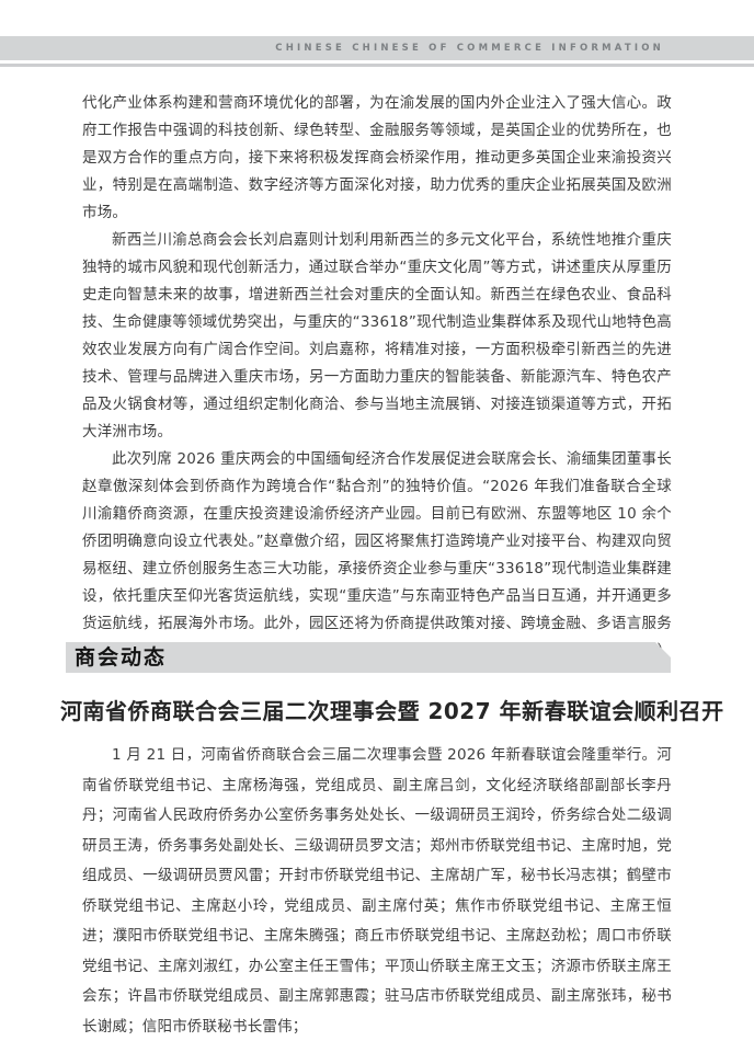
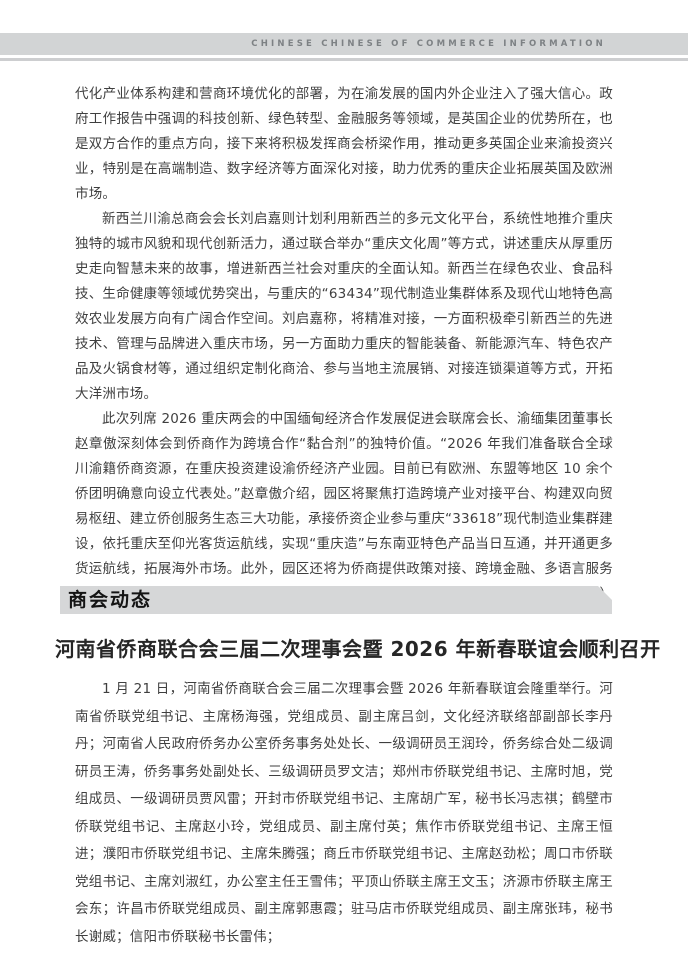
  CHINESE CHINESE OF COMMERCE INFORMATION
  代化产业体系构建和营商环境优化的部署，为在渝发展的国内外企业注入了强大信心。政府工作报告中强调的科技创新、绿色转型、金融服务等领域，是英国企业的优势所在，也是双方合作的重点方向，接下来将积极发挥商会桥梁作用，推动更多英国企业来渝投资兴业，特别是在高端制造、数字经济等方面深化对接，助力优秀的重庆企业拓展英国及欧洲市场。
- 新西兰川渝总商会会长刘启嘉则计划利用新西兰的多元文化平台，系统性地推介重庆独特的城市风貌和现代创新活力，通过联合举办“重庆文化周”等方式，讲述重庆从厚重历史走向智慧未来的故事，增进新西兰社会对重庆的全面认知。新西兰在绿色农业、食品科技、生命健康等领域优势突出，与重庆的“33618”现代制造业集群体系及现代山地特色高效农业发展方向有广阔合作空间。刘启嘉称，将精准对接，一方面积极牵引新西兰的先进技术、管理与品牌进入重庆市场，另一方面助力重庆的智能装备、新能源汽车、特色农产品及火锅食材等，通过组织定制化商洽、参与当地主流展销、对接连锁渠道等方式，开拓大洋洲市场。
+ 新西兰川渝总商会会长刘启嘉则计划利用新西兰的多元文化平台，系统性地推介重庆独特的城市风貌和现代创新活力，通过联合举办“重庆文化周”等方式，讲述重庆从厚重历史走向智慧未来的故事，增进新西兰社会对重庆的全面认知。新西兰在绿色农业、食品科技、生命健康等领域优势突出，与重庆的“63434”现代制造业集群体系及现代山地特色高效农业发展方向有广阔合作空间。刘启嘉称，将精准对接，一方面积极牵引新西兰的先进技术、管理与品牌进入重庆市场，另一方面助力重庆的智能装备、新能源汽车、特色农产品及火锅食材等，通过组织定制化商洽、参与当地主流展销、对接连锁渠道等方式，开拓大洋洲市场。
  此次列席 2026 重庆两会的中国缅甸经济合作发展促进会联席会长、渝缅集团董事长赵章傲深刻体会到侨商作为跨境合作“黏合剂”的独特价值。“2026 年我们准备联合全球川渝籍侨商资源，在重庆投资建设渝侨经济产业园。目前已有欧洲、东盟等地区 10 余个侨团明确意向设立代表处。”赵章傲介绍，园区将聚焦打造跨境产业对接平台、构建双向贸易枢纽、建立侨创服务生态三大功能，承接侨资企业参与重庆“33618”现代制造业集群建设，依托重庆至仰光客货运航线，实现“重庆造”与东南亚特色产品当日互通，并开通更多货运航线，拓展海外市场。此外，园区还将为侨商提供政策对接、跨境金融、多语言服务
  商会动态
- 河南省侨商联合会三届二次理事会暨 2027 年新春联谊会顺利召开
+ 河南省侨商联合会三届二次理事会暨 2026 年新春联谊会顺利召开
  1 月 21 日，河南省侨商联合会三届二次理事会暨 2026 年新春联谊会隆重举行。河南省侨联党组书记、主席杨海强，党组成员、副主席吕剑，文化经济联络部副部长李丹丹；河南省人民政府侨务办公室侨务事务处处长、一级调研员王润玲，侨务综合处二级调研员王涛，侨务事务处副处长、三级调研员罗文洁；郑州市侨联党组书记、主席时旭，党组成员、一级调研员贾风雷；开封市侨联党组书记、主席胡广军，秘书长冯志祺；鹤壁市侨联党组书记、主席赵小玲，党组成员、副主席付英；焦作市侨联党组书记、主席王恒进；濮阳市侨联党组书记、主席朱腾强；商丘市侨联党组书记、主席赵劲松；周口市侨联党组书记、主席刘淑红，办公室主任王雪伟；平顶山侨联主席王文玉；济源市侨联主席王会东；许昌市侨联党组成员、副主席郭惠霞；驻马店市侨联党组成员、副主席张玮，秘书长谢威；信阳市侨联秘书长雷伟；
